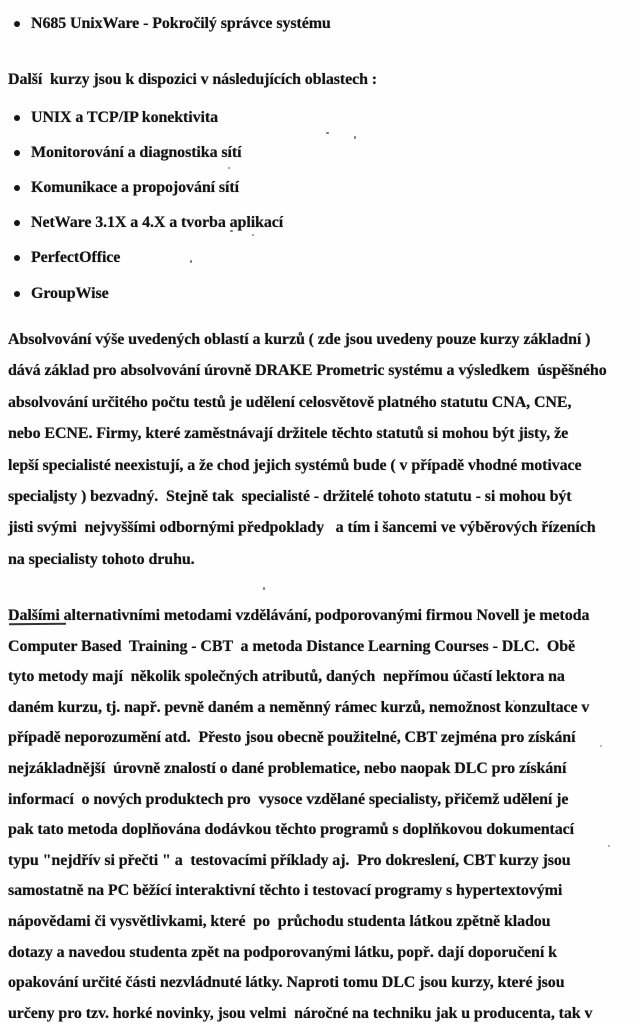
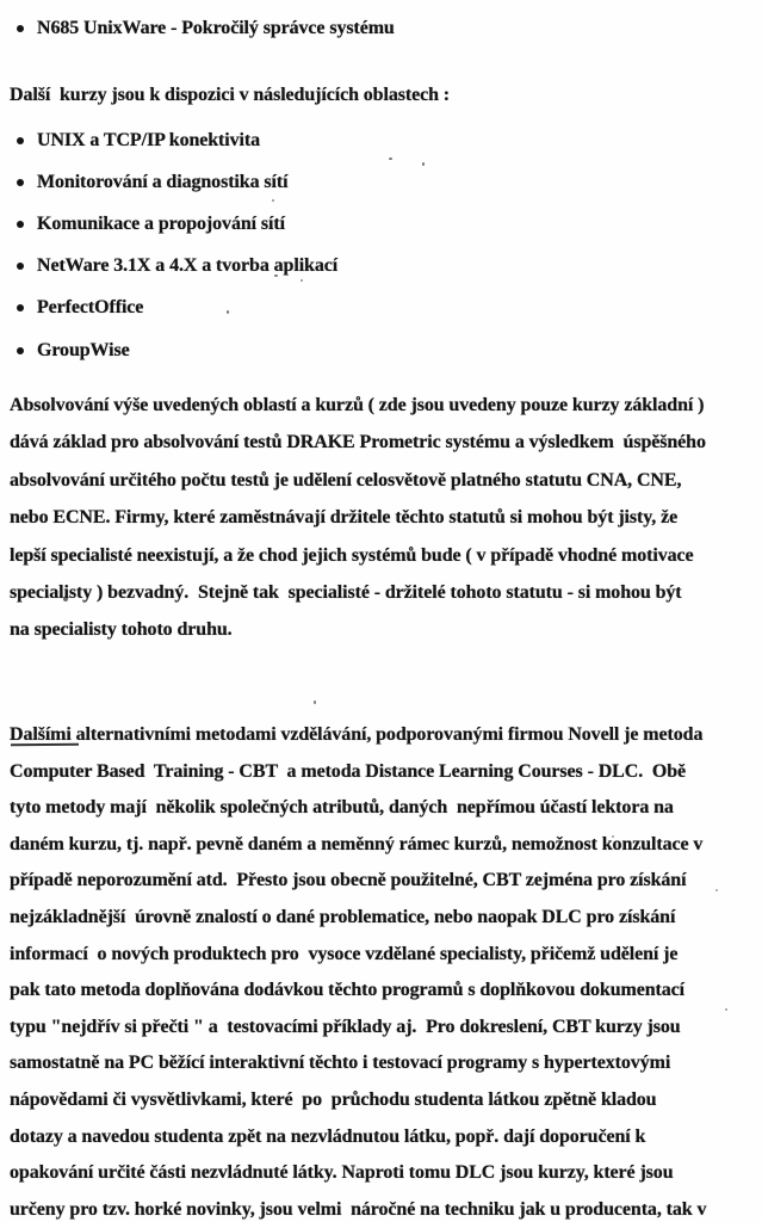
  N685 UnixWare - Pokročilý správce systému
  Další kurzy jsou k dispozici v následujících oblastech :
  UNIX a TCP/IP konektivita
  Monitorování a diagnostika sítí
  Komunikace a propojování sítí
  NetWare 3.1X a 4.X a tvorba aplikací
  PerfectOffice
  GroupWise
  Absolvování výše uvedených oblastí a kurzů ( zde jsou uvedeny pouze kurzy základní )
- dává základ pro absolvování úrovně DRAKE Prometric systému a výsledkem úspěšného
+ dává základ pro absolvování testů DRAKE Prometric systému a výsledkem úspěšného
  absolvování určitého počtu testů je udělení celosvětově platného statutu CNA, CNE,
  nebo ECNE. Firmy, které zaměstnávají držitele těchto statutů si mohou být jisty, že
  lepší specialisté neexistují, a že chod jejich systémů bude ( v případě vhodné motivace
  specialisty ) bezvadný. Stejně tak specialisté - držitelé tohoto statutu - si mohou být
- jisti svými nejvyššími odbornými předpoklady a tím i šancemi ve výběrových řízeních
  na specialisty tohoto druhu.
  Dalšími alternativními metodami vzdělávání, podporovanými firmou Novell je metoda
  Computer Based Training - CBT a metoda Distance Learning Courses - DLC. Obě
  tyto metody mají několik společných atributů, daných nepřímou účastí lektora na
  daném kurzu, tj. např. pevně daném a neměnný rámec kurzů, nemožnost konzultace v
  případě neporozumění atd. Přesto jsou obecně použitelné, CBT zejména pro získání
  nejzákladnější úrovně znalostí o dané problematice, nebo naopak DLC pro získání
  informací o nových produktech pro vysoce vzdělané specialisty, přičemž udělení je
  pak tato metoda doplňována dodávkou těchto programů s doplňkovou dokumentací
  typu "nejdřív si přečti " a testovacími příklady aj. Pro dokreslení, CBT kurzy jsou
  samostatně na PC běžící interaktivní těchto i testovací programy s hypertextovými
  nápovědami či vysvětlivkami, které po průchodu studenta látkou zpětně kladou
- dotazy a navedou studenta zpět na podporovanými látku, popř. dají doporučení k
+ dotazy a navedou studenta zpět na nezvládnutou látku, popř. dají doporučení k
  opakování určité části nezvládnuté látky. Naproti tomu DLC jsou kurzy, které jsou
  určeny pro tzv. horké novinky, jsou velmi náročné na techniku jak u producenta, tak v
